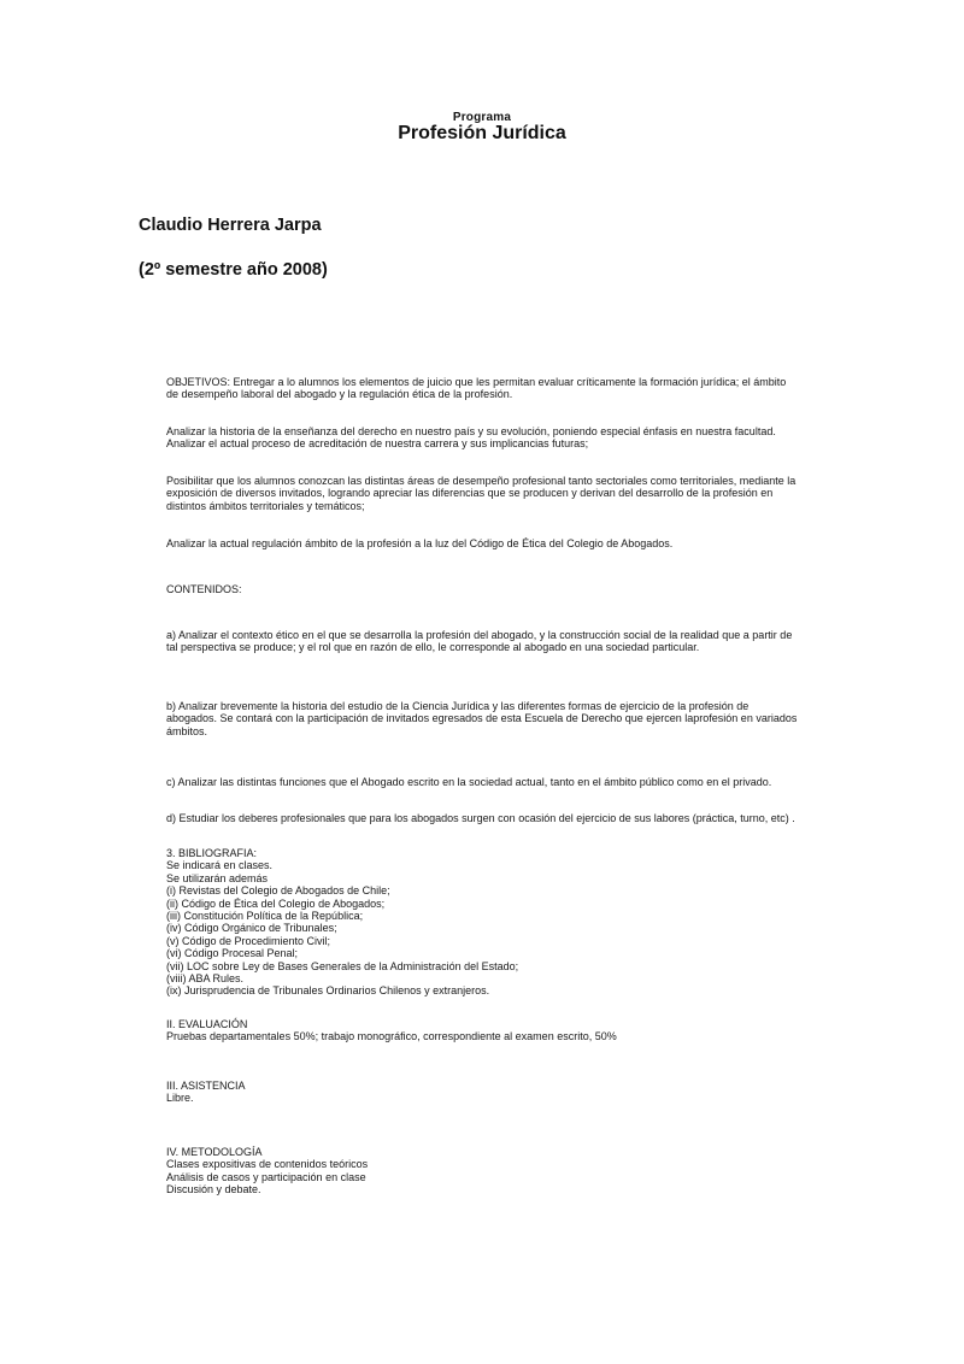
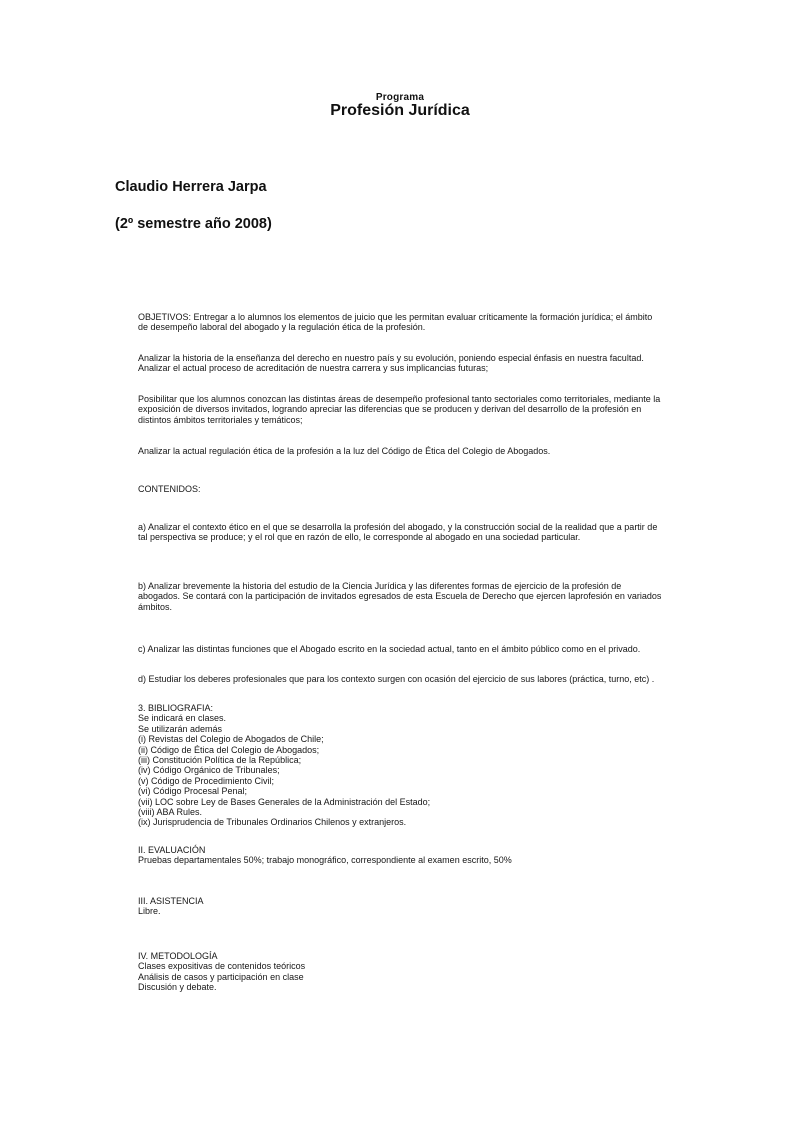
  Programa
  Profesión Jurídica
  Claudio Herrera Jarpa
  (2º semestre año 2008)
  OBJETIVOS: Entregar a lo alumnos los elementos de juicio que les permitan evaluar críticamente la formación jurídica; el ámbito
  de desempeño laboral del abogado y la regulación ética de la profesión.
  Analizar la historia de la enseñanza del derecho en nuestro país y su evolución, poniendo especial énfasis en nuestra facultad.
  Analizar el actual proceso de acreditación de nuestra carrera y sus implicancias futuras;
  Posibilitar que los alumnos conozcan las distintas áreas de desempeño profesional tanto sectoriales como territoriales, mediante la
  exposición de diversos invitados, logrando apreciar las diferencias que se producen y derivan del desarrollo de la profesión en
  distintos ámbitos territoriales y temáticos;
- Analizar la actual regulación ámbito de la profesión a la luz del Código de Ética del Colegio de Abogados.
+ Analizar la actual regulación ética de la profesión a la luz del Código de Ética del Colegio de Abogados.
  CONTENIDOS:
  a) Analizar el contexto ético en el que se desarrolla la profesión del abogado, y la construcción social de la realidad que a partir de
  tal perspectiva se produce; y el rol que en razón de ello, le corresponde al abogado en una sociedad particular.
  b) Analizar brevemente la historia del estudio de la Ciencia Jurídica y las diferentes formas de ejercicio de la profesión de
  abogados. Se contará con la participación de invitados egresados de esta Escuela de Derecho que ejercen laprofesión en variados
  ámbitos.
  c) Analizar las distintas funciones que el Abogado escrito en la sociedad actual, tanto en el ámbito público como en el privado.
- d) Estudiar los deberes profesionales que para los abogados surgen con ocasión del ejercicio de sus labores (práctica, turno, etc) .
+ d) Estudiar los deberes profesionales que para los contexto surgen con ocasión del ejercicio de sus labores (práctica, turno, etc) .
  3. BIBLIOGRAFIA:
  Se indicará en clases.
  Se utilizarán además
  (i) Revistas del Colegio de Abogados de Chile;
  (ii) Código de Ética del Colegio de Abogados;
  (iii) Constitución Política de la República;
  (iv) Código Orgánico de Tribunales;
  (v) Código de Procedimiento Civil;
  (vi) Código Procesal Penal;
  (vii) LOC sobre Ley de Bases Generales de la Administración del Estado;
  (viii) ABA Rules.
  (ix) Jurisprudencia de Tribunales Ordinarios Chilenos y extranjeros.
  II. EVALUACIÓN
  Pruebas departamentales 50%; trabajo monográfico, correspondiente al examen escrito, 50%
  III. ASISTENCIA
  Libre.
  IV. METODOLOGÍA
  Clases expositivas de contenidos teóricos
  Análisis de casos y participación en clase
  Discusión y debate.
